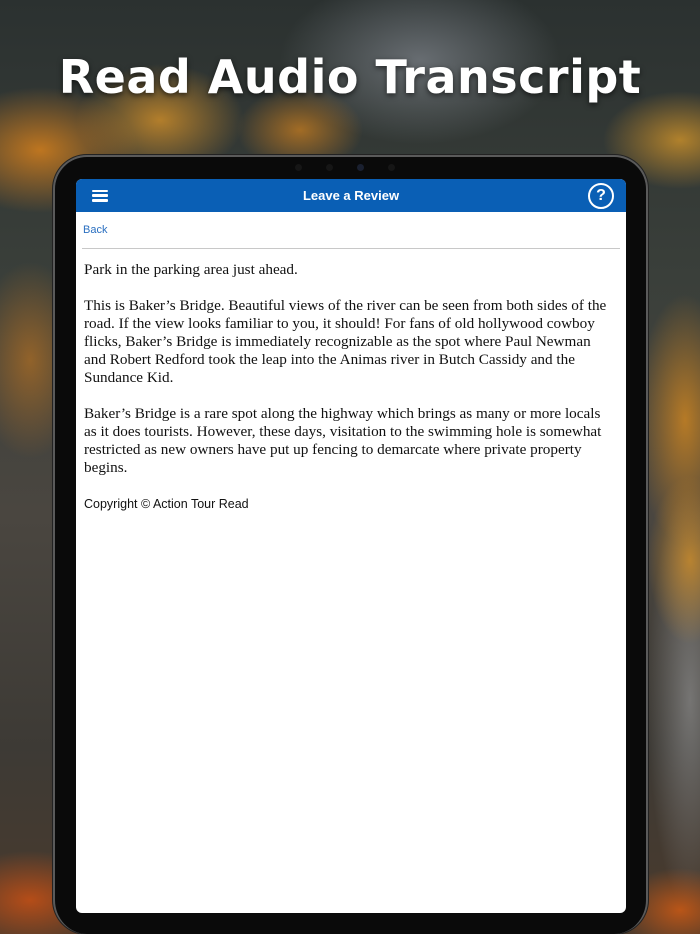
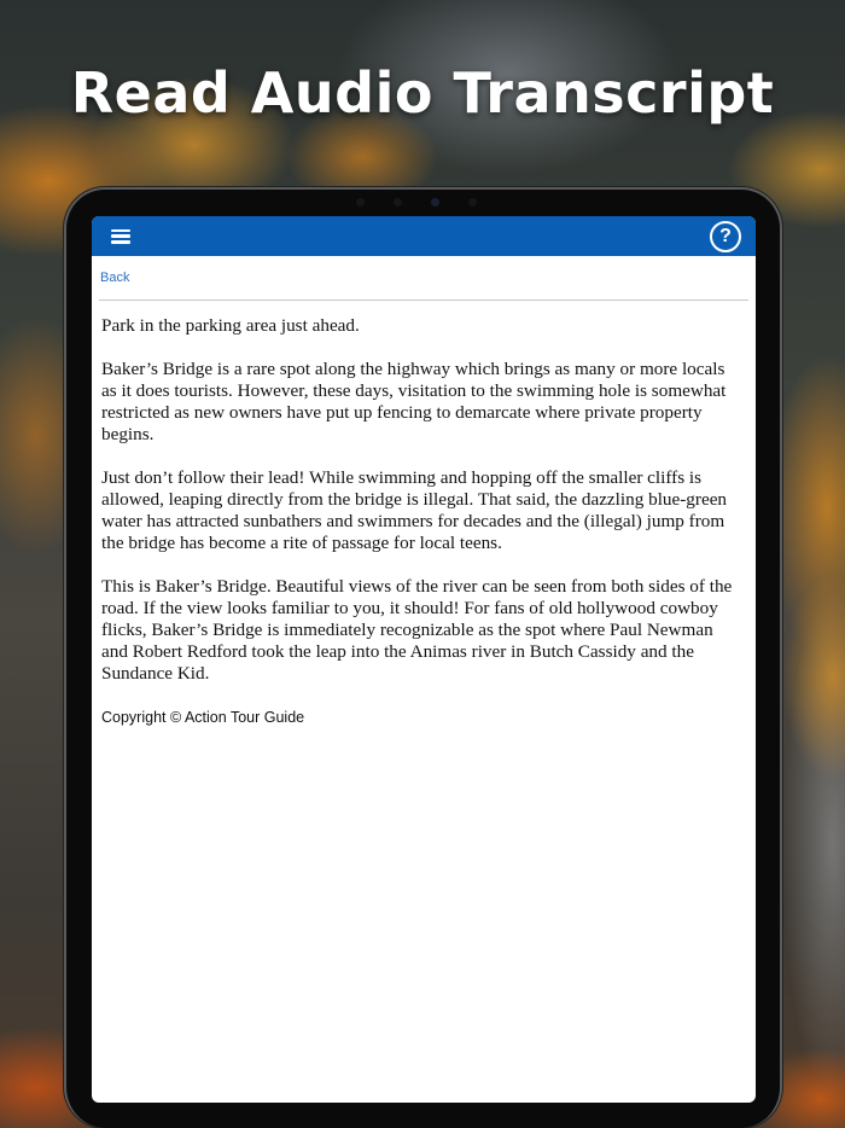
  Read Audio Transcript
- Leave a Review
  ?
  Back
  Park in the parking area just ahead.
- This is Baker’s Bridge. Beautiful views of the river can be seen from both sides of the road. If the view looks familiar to you, it should! For fans of old hollywood cowboy flicks, Baker’s Bridge is immediately recognizable as the spot where Paul Newman and Robert Redford took the leap into the Animas river in Butch Cassidy and the Sundance Kid.
+ Baker’s Bridge is a rare spot along the highway which brings as many or more locals as it does tourists. However, these days, visitation to the swimming hole is somewhat restricted as new owners have put up fencing to demarcate where private property begins.
+ Just don’t follow their lead! While swimming and hopping off the smaller cliffs is allowed, leaping directly from the bridge is illegal. That said, the dazzling blue-green water has attracted sunbathers and swimmers for decades and the (illegal) jump from the bridge has become a rite of passage for local teens.
- Baker’s Bridge is a rare spot along the highway which brings as many or more locals as it does tourists. However, these days, visitation to the swimming hole is somewhat restricted as new owners have put up fencing to demarcate where private property begins.
+ This is Baker’s Bridge. Beautiful views of the river can be seen from both sides of the road. If the view looks familiar to you, it should! For fans of old hollywood cowboy flicks, Baker’s Bridge is immediately recognizable as the spot where Paul Newman and Robert Redford took the leap into the Animas river in Butch Cassidy and the Sundance Kid.
- Copyright © Action Tour Read
+ Copyright © Action Tour Guide
